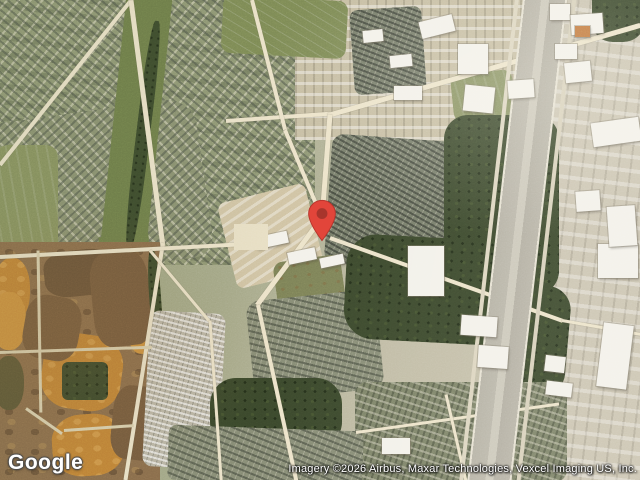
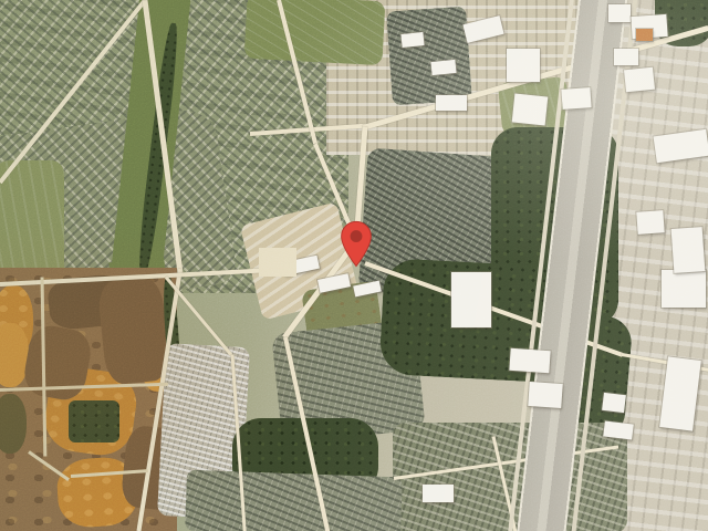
- Google
- Imagery ©2026 Airbus, Maxar Technologies, Vexcel Imaging US, Inc.
